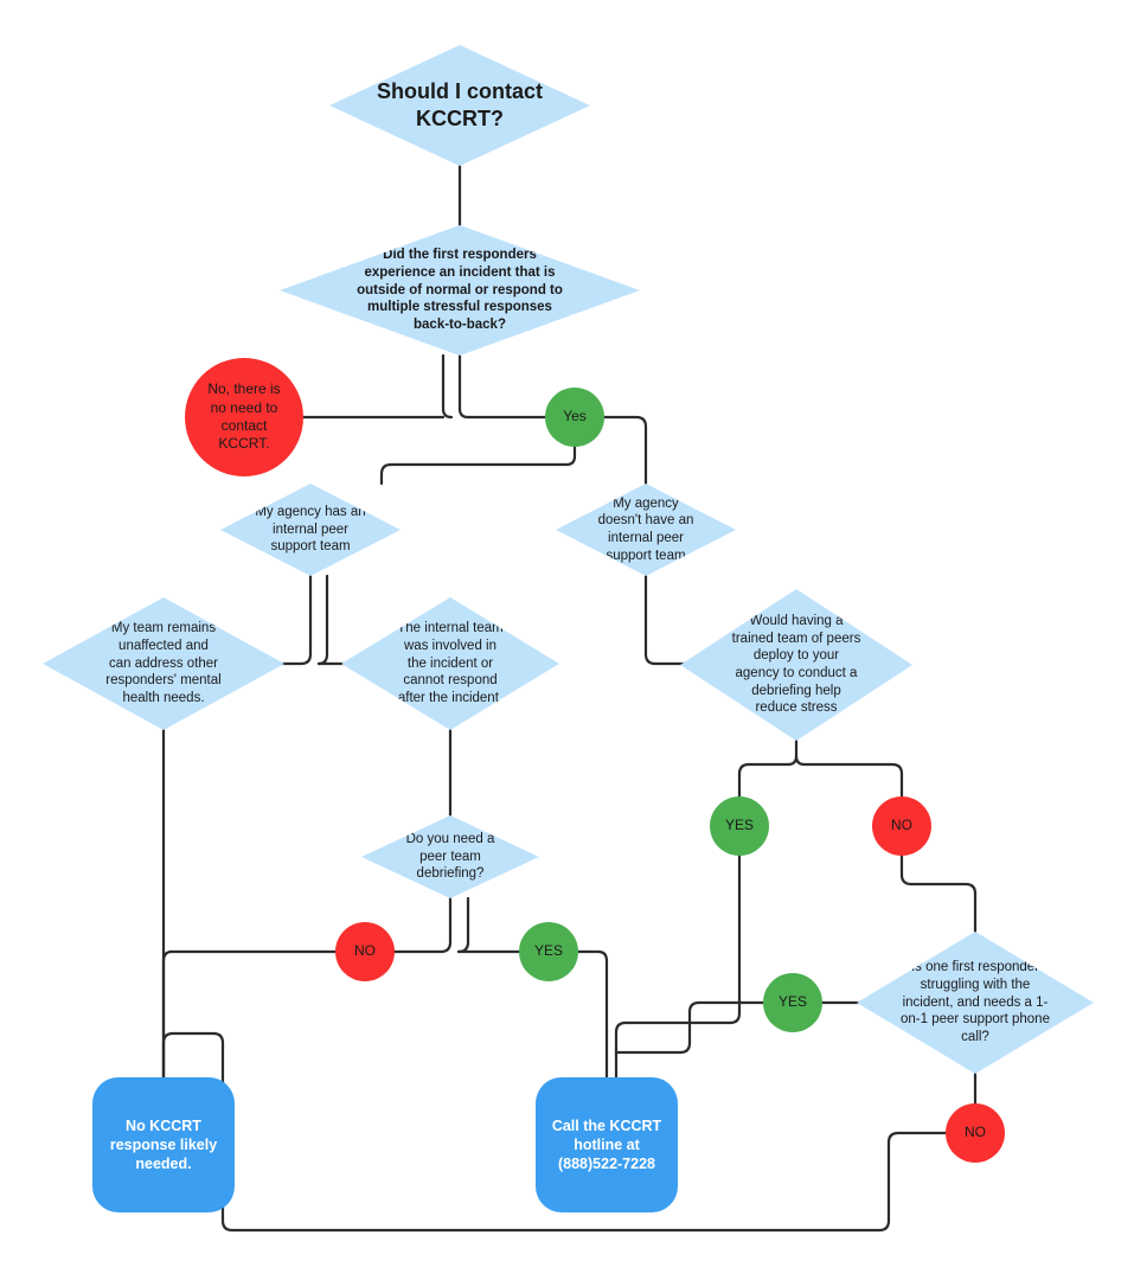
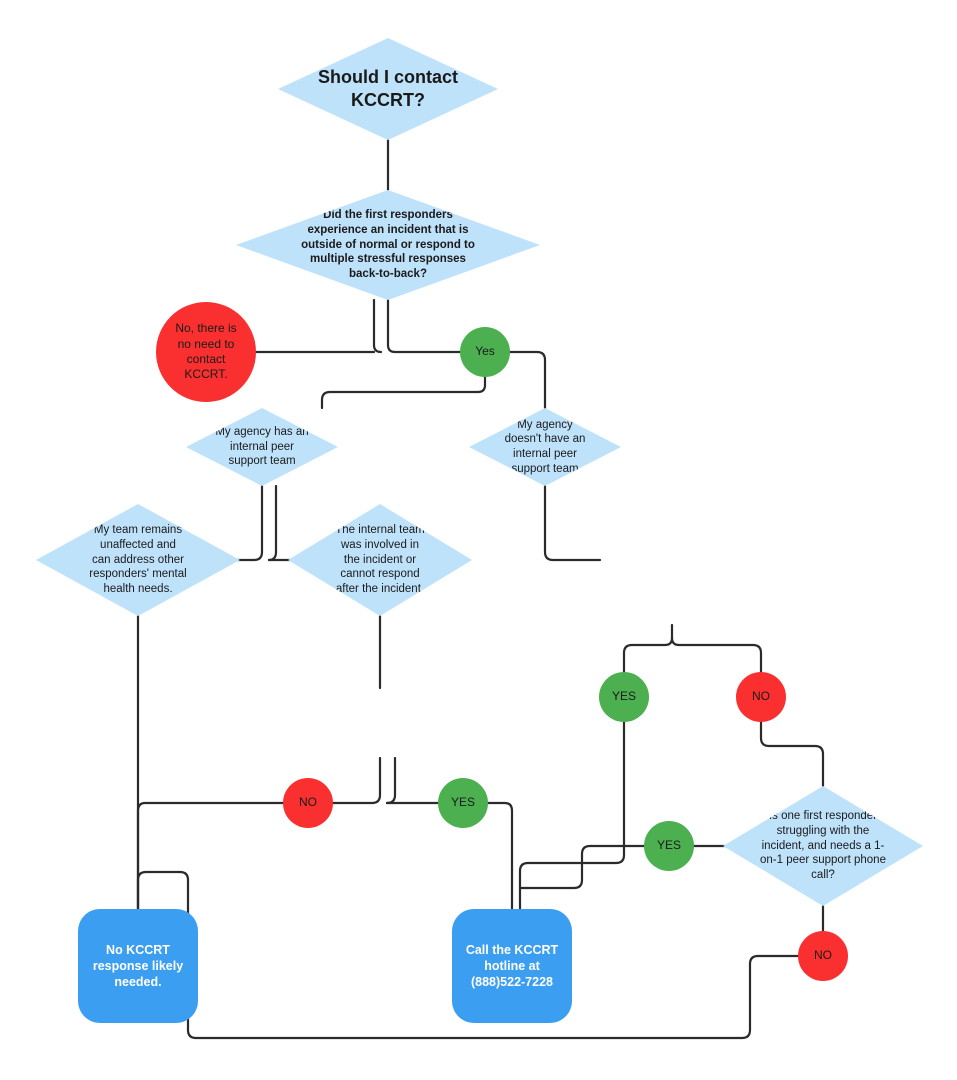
  Should I contact
  KCCRT?
  Did the first responders
  experience an incident that is
  outside of normal or respond to
  multiple stressful responses
  back-to-back?
  No, there is
  no need to
  contact
  KCCRT.
  Yes
  My agency has an
  internal peer
  support team
  My agency
  doesn't have an
  internal peer
  support team
  My team remains
  unaffected and
  can address other
  responders' mental
  health needs.
  The internal team
  was involved in
  the incident or
  cannot respond
  after the incident.
- Would having a
- trained team of peers
- deploy to your
- agency to conduct a
- debriefing help
- reduce stress
- Do you need a
- peer team
- debriefing?
  YES
  NO
  NO
  YES
  YES
  s one first responde
  struggling with the
  incident, and needs a 1-
  on-1 peer support phone
  call?
  NO
  No KCCRT
  response likely
  needed.
  Call the KCCRT
  hotline at
  (888)522-7228
